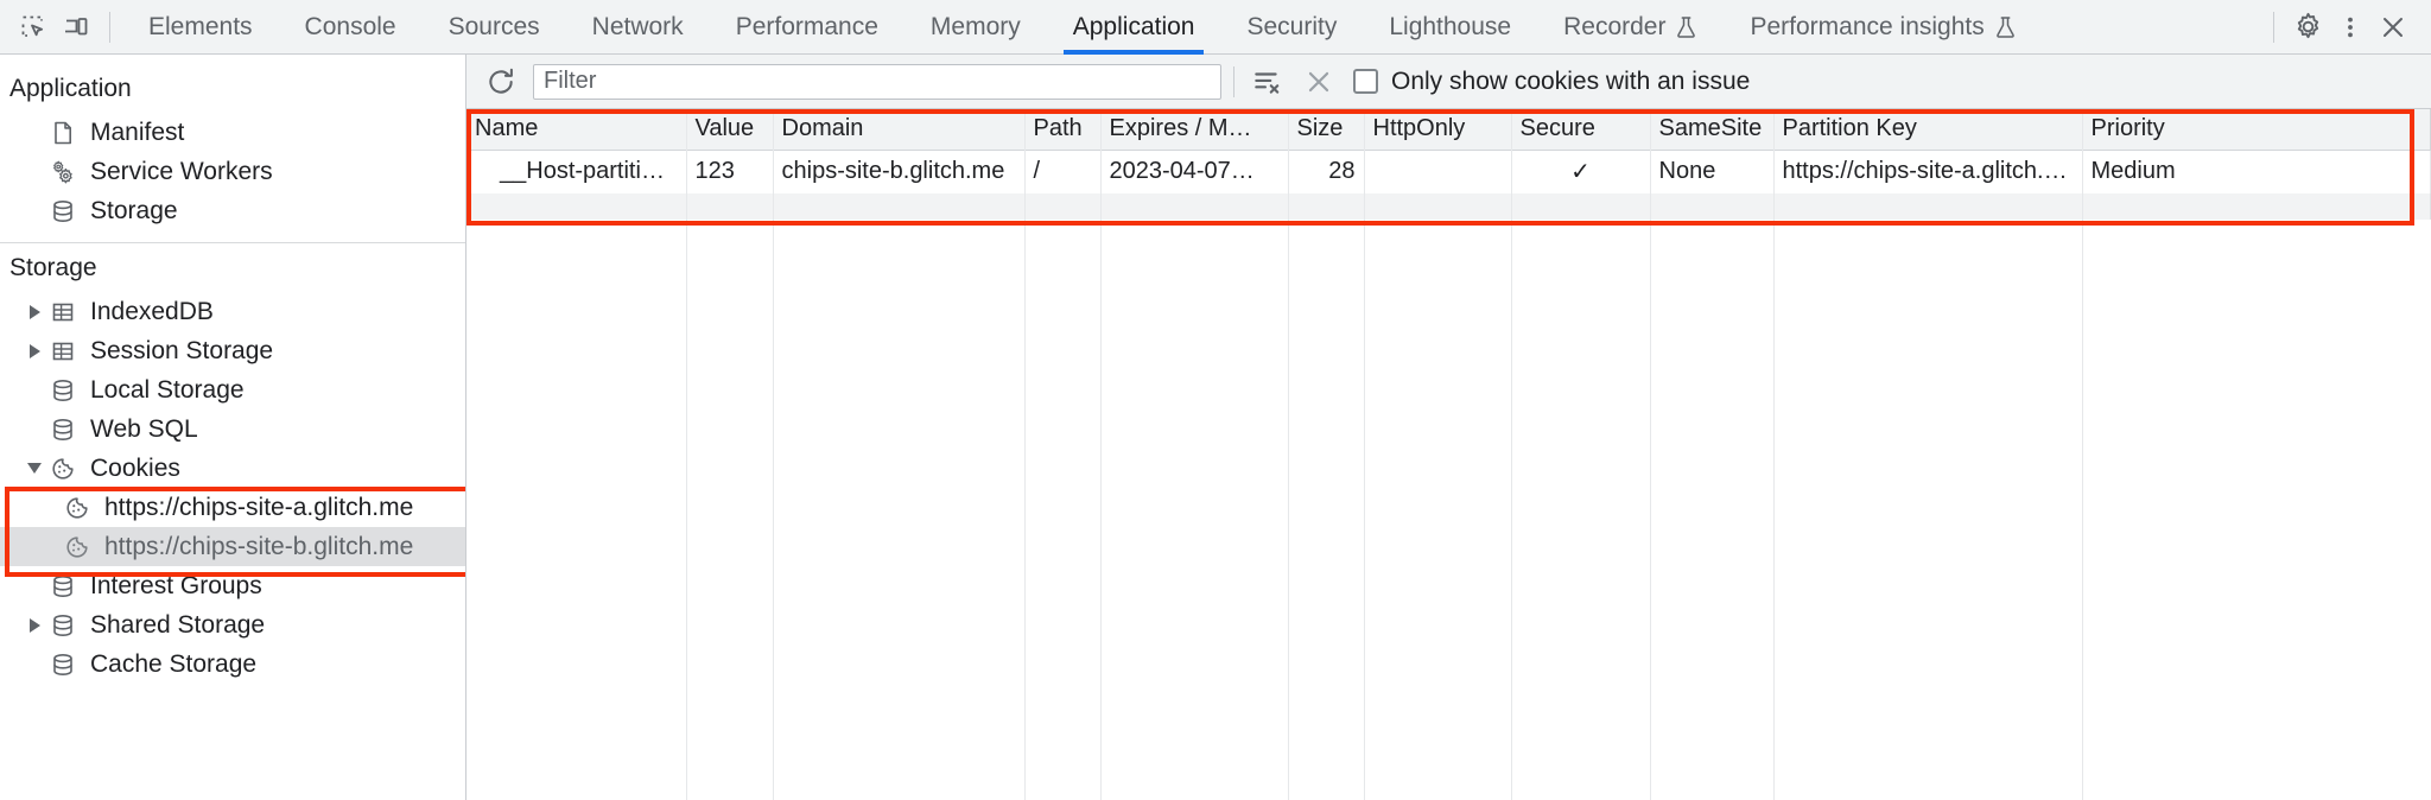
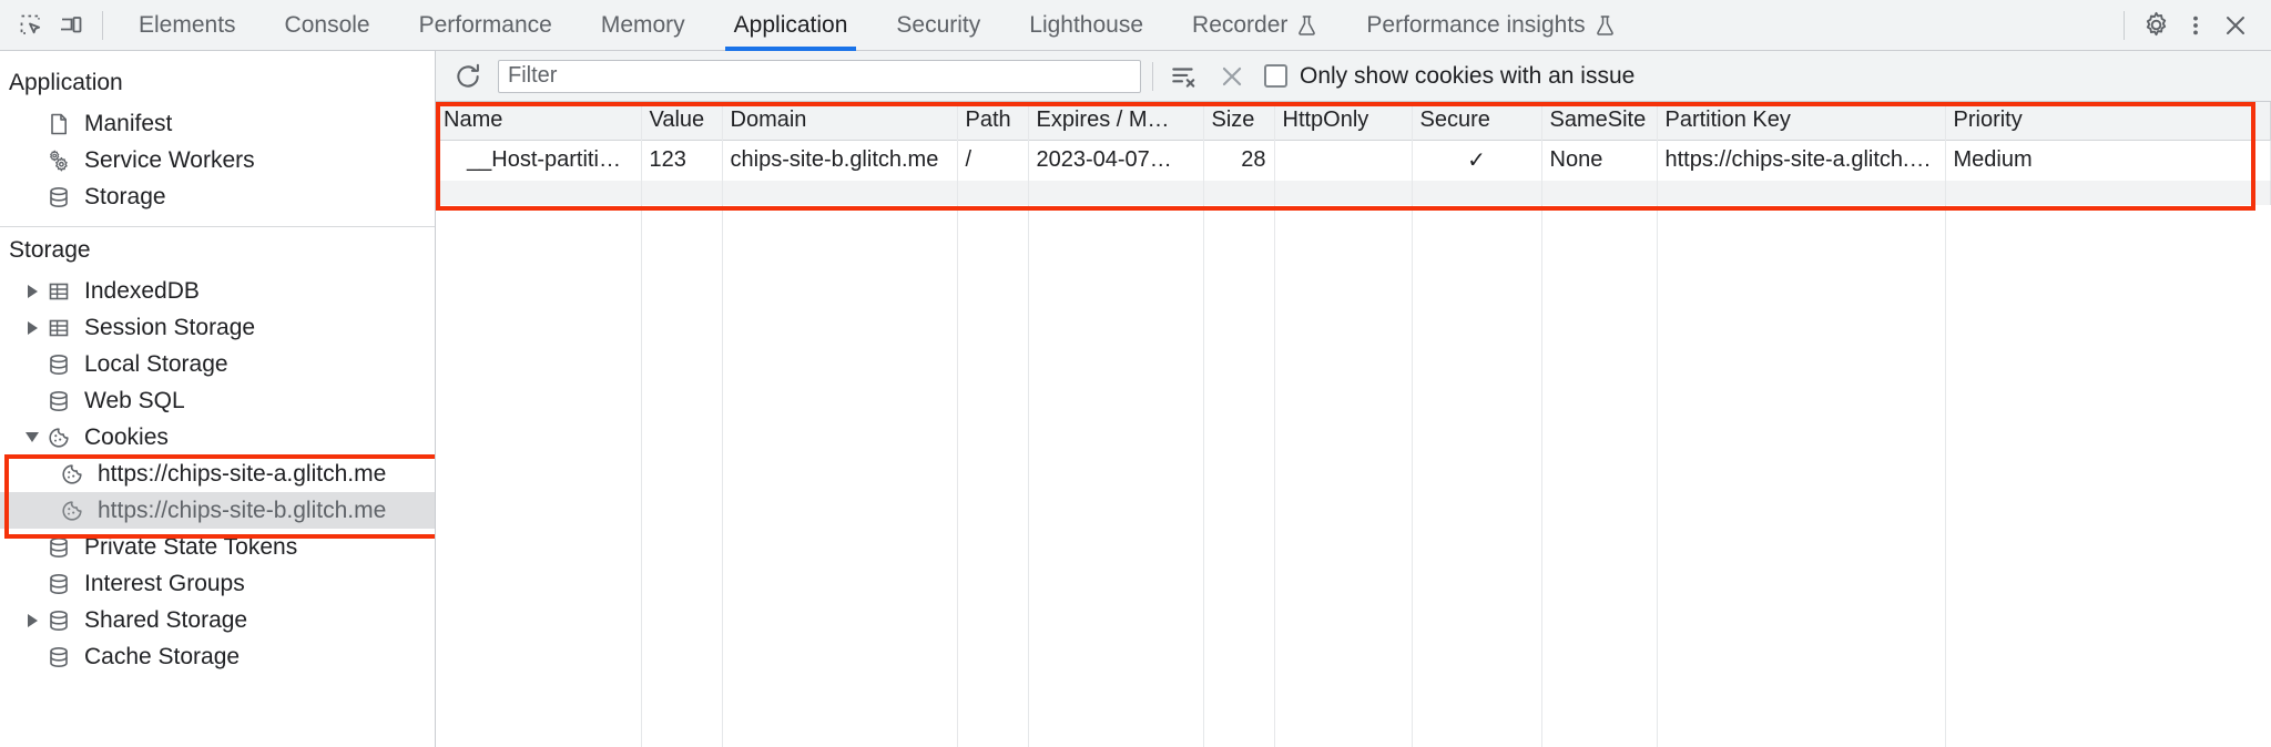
  Elements
  Console
- Sources
- Network
  Performance
  Memory
  Application
  Security
  Lighthouse
  Recorder
  Performance insights
  Application
  Manifest
  Service Workers
  Storage
  Storage
  IndexedDB
  Session Storage
  Local Storage
  Web SQL
  Cookies
  https://chips-site-a.glitch.me
  https://chips-site-b.glitch.me
+ Private State Tokens
  Interest Groups
  Shared Storage
  Cache Storage
  Filter
  Only show cookies with an issue
  Name	Value	Domain	Path	Expires / M…	Size	HttpOnly	Secure	SameSite	Partition Key	Priority
  __Host-partitione	123	chips-site-b.glitch.me	/	2023-04-07…	28		✓	None	https://chips-site-a.glitch.me	Medium
